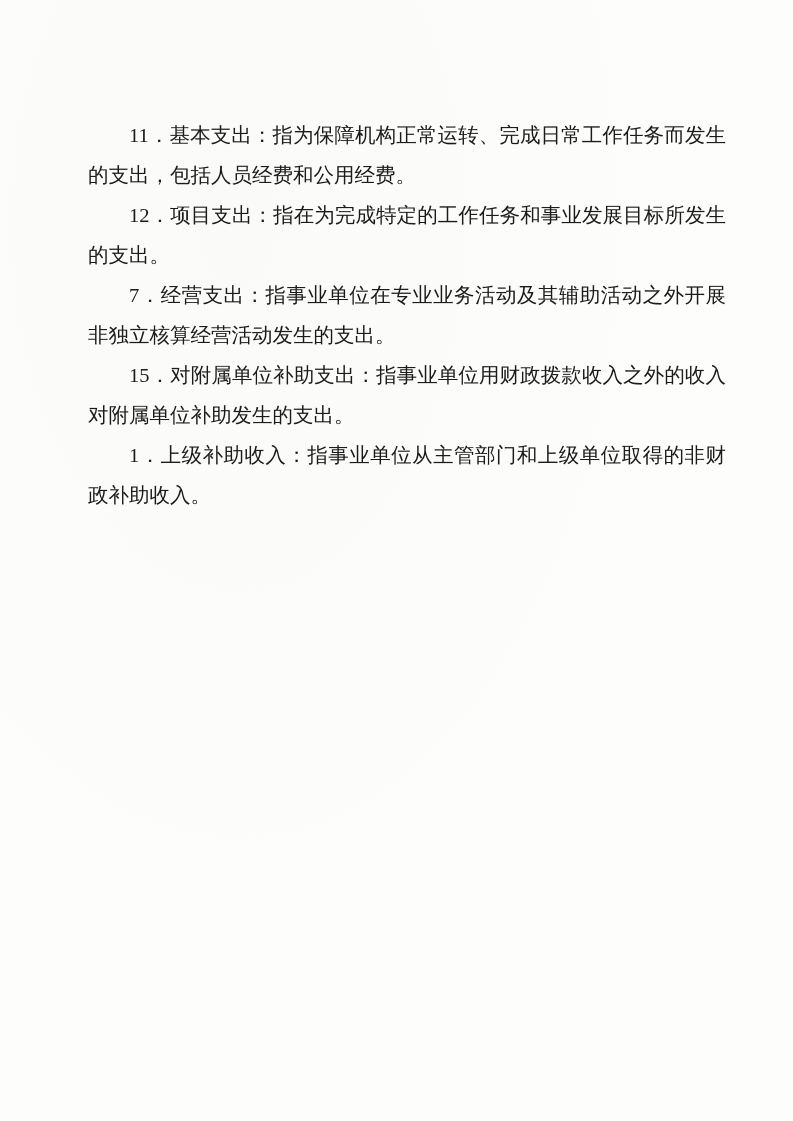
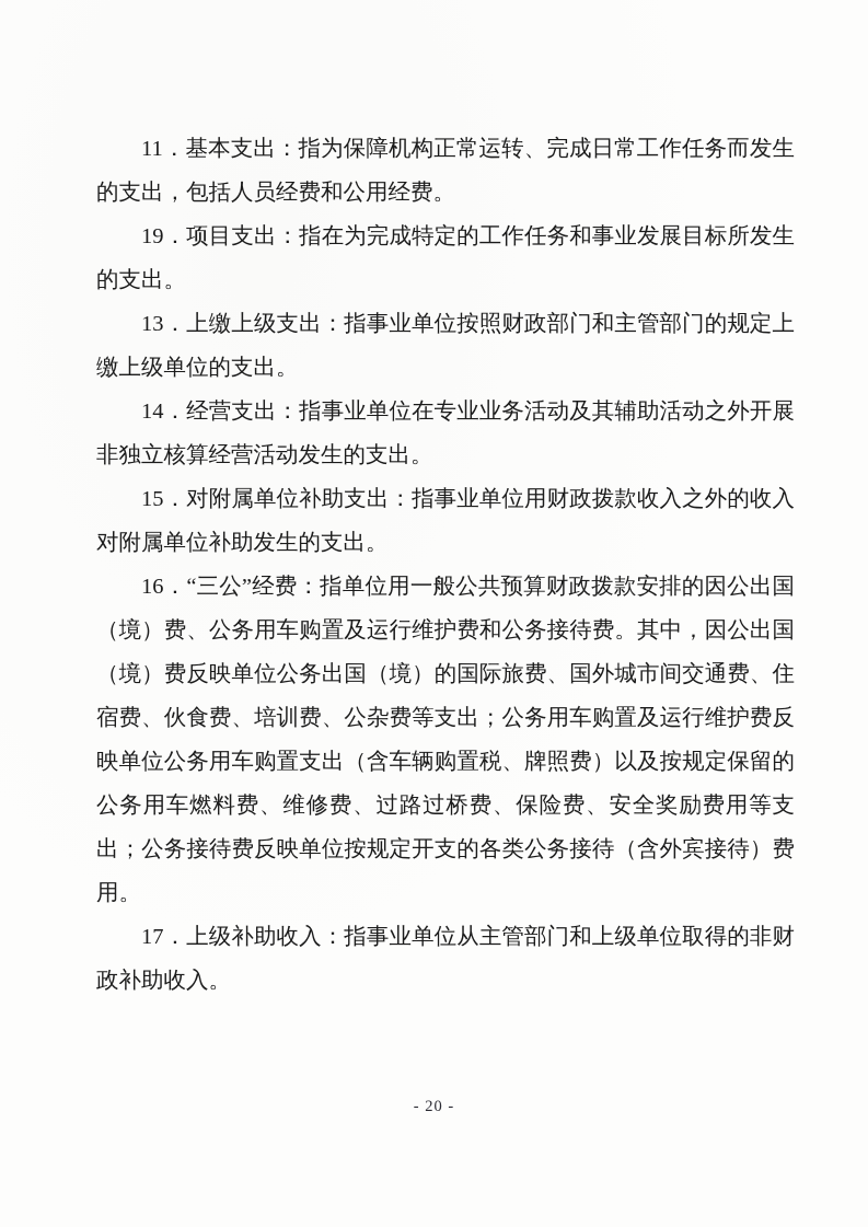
  11．基本支出：指为保障机构正常运转、完成日常工作任务而发生的支出，包括人员经费和公用经费。
- 12．项目支出：指在为完成特定的工作任务和事业发展目标所发生的支出。
+ 19．项目支出：指在为完成特定的工作任务和事业发展目标所发生的支出。
+ 13．上缴上级支出：指事业单位按照财政部门和主管部门的规定上缴上级单位的支出。
- 7．经营支出：指事业单位在专业业务活动及其辅助活动之外开展非独立核算经营活动发生的支出。
+ 14．经营支出：指事业单位在专业业务活动及其辅助活动之外开展非独立核算经营活动发生的支出。
  15．对附属单位补助支出：指事业单位用财政拨款收入之外的收入对附属单位补助发生的支出。
+ 16．“三公”经费：指单位用一般公共预算财政拨款安排的因公出国（境）费、公务用车购置及运行维护费和公务接待费。其中，因公出国（境）费反映单位公务出国（境）的国际旅费、国外城市间交通费、住宿费、伙食费、培训费、公杂费等支出；公务用车购置及运行维护费反映单位公务用车购置支出（含车辆购置税、牌照费）以及按规定保留的公务用车燃料费、维修费、过路过桥费、保险费、安全奖励费用等支出；公务接待费反映单位按规定开支的各类公务接待（含外宾接待）费用。
- 1．上级补助收入：指事业单位从主管部门和上级单位取得的非财政补助收入。
+ 17．上级补助收入：指事业单位从主管部门和上级单位取得的非财政补助收入。
+ - 20 -
